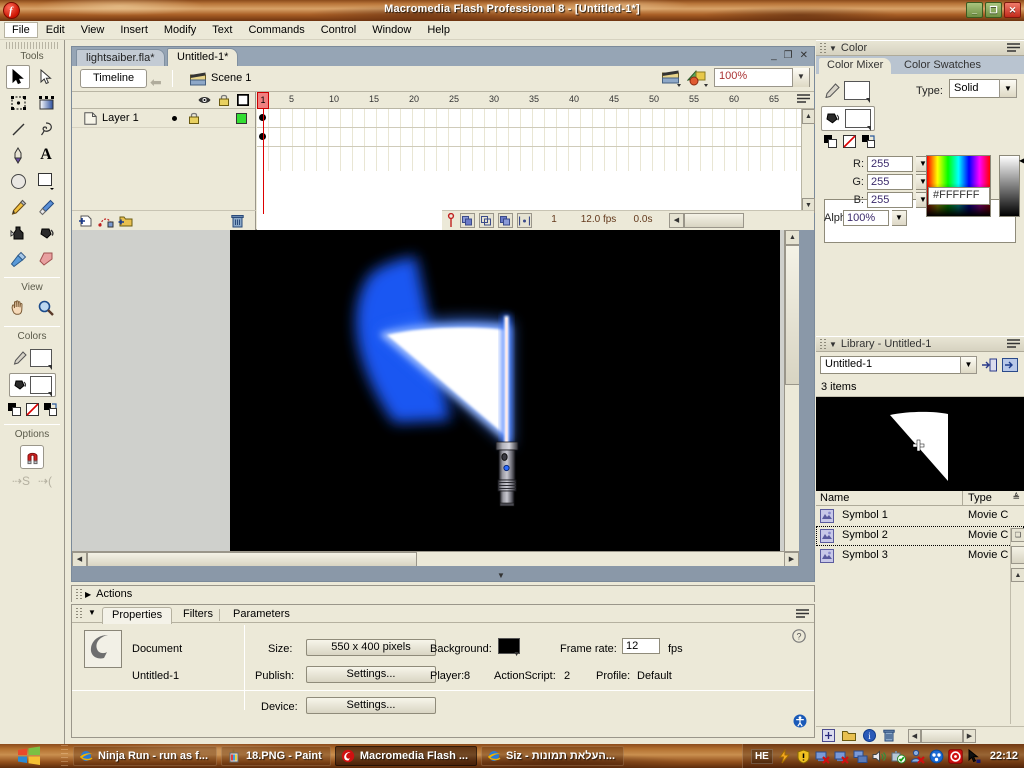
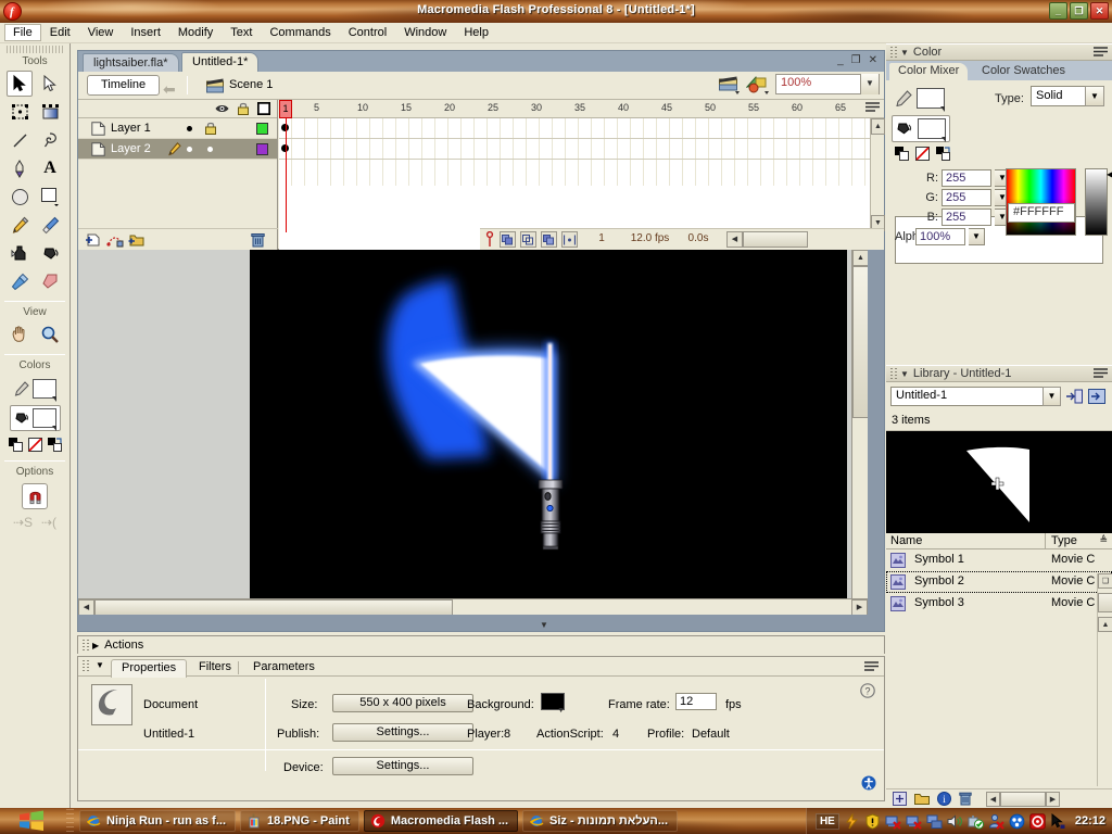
  f
  Macromedia Flash Professional 8 - [Untitled-1*]
  _
  ❐
  ✕
  File
  Edit
  View
  Insert
  Modify
  Text
  Commands
  Control
  Window
  Help
  Tools
  A
  View
  Colors
  Options
  ⇢S
  ⇢(
  lightsaiber.fla*
  Untitled-1*
  _
  ❐
  ✕
  Timeline
  ⬅
  Scene 1
  100%
  ▼
  Layer 1
+ Layer 2
  5
  10
  15
  20
  25
  30
  35
  40
  45
  50
  55
  60
  65
  1
  1
  12.0 fps
  0.0s
  ▼
  ▶
  Actions
  ▼
  Properties
  Filters
  Parameters
  Document
  Untitled-1
  Size:
  550 x 400 pixels
  Publish:
  Settings...
  Device:
  Settings...
  Background:
  Frame rate:
  12
  fps
  Player:
  8
  ActionScript:
- 2
+ 4
  Profile:
  Default
  ?
  ▼
  Color
  Color Mixer
  Color Swatches
  Type:
  Solid
  ▼
  R:
  255
  ▼
  G:
  255
  ▼
  B:
  255
  ▼
  100%
  ▼
  ◀
  #FFFFFF
  ▼
  Library - Untitled-1
  Untitled-1
  ▼
  3 items
  Name
  Type
  ≜
  Symbol 1
  Movie C
  Symbol 2
  Movie C
  Symbol 3
  Movie C
  i
  Ninja Run - run as f...
  18.PNG - Paint
  Macromedia Flash ...
  Siz - העלאת תמונות...
  HE
  22:12
